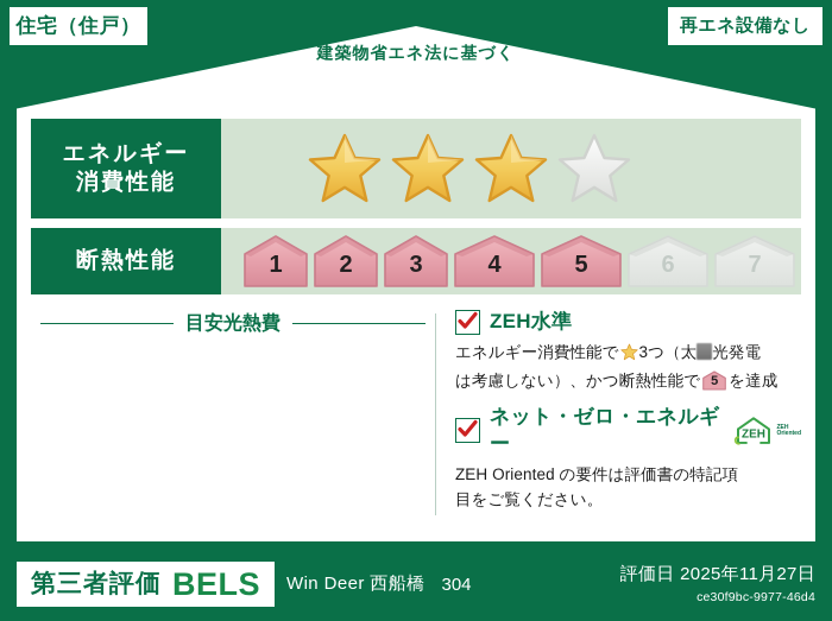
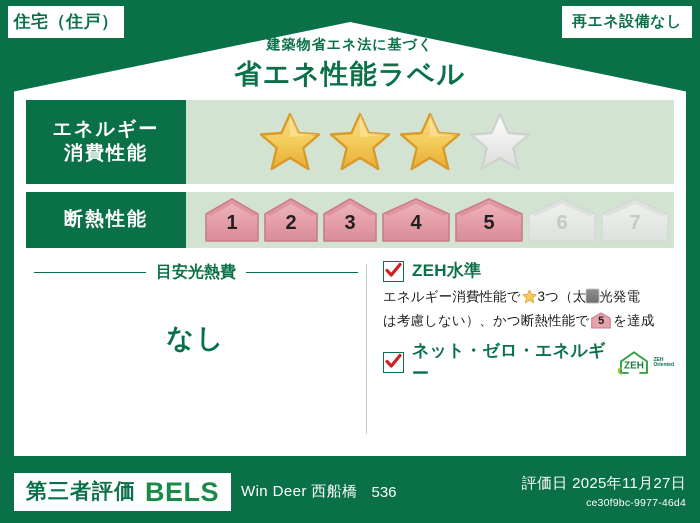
  住宅（住戸）
  再エネ設備なし
  建築物省エネ法に基づく
+ 省エネ性能ラベル
  エネルギー
  消費性能
  断熱性能
  1
  2
  3
  4
  5
  6
  7
  目安光熱費
+ なし
  ZEH水準
  エネルギー消費性能で 3つ（太 光発電
  は考慮しない）、かつ断熱性能で
  5
  を達成
  ネット・ゼロ・エネルギー
  ZEH
- ZEH Oriented の要件は評価書の特記項
- 目をご覧ください。
  第三者評価
  BELS
  Win Deer 西船橋
- 304
+ 536
  評価日 2025年11月27日
  ce30f9bc-9977-46d4
